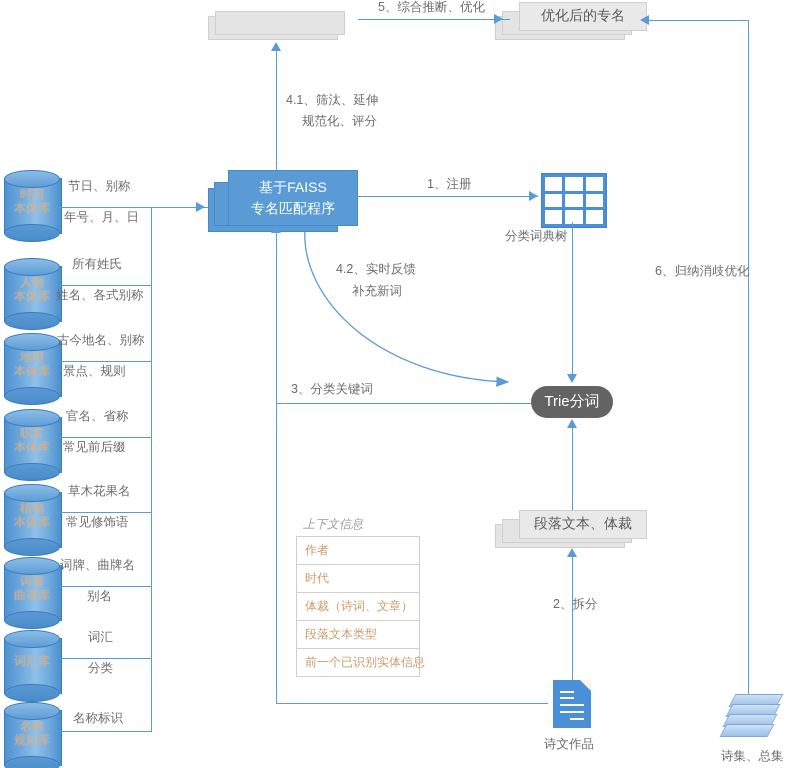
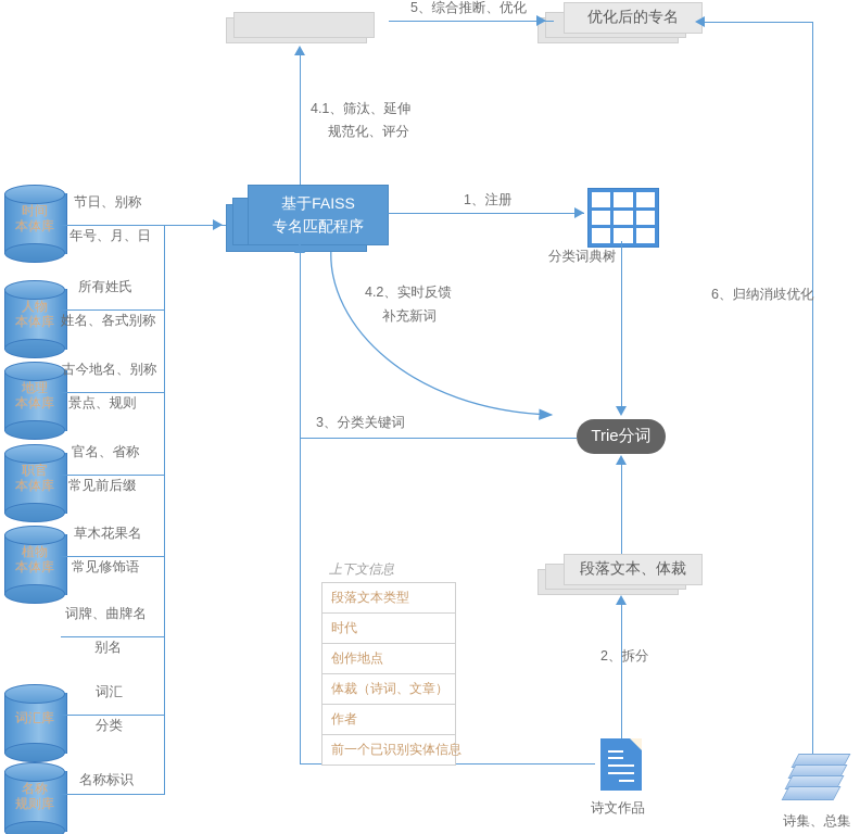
  时间
  本体库
  人物
  本体库
  地理
  本体库
  职官
  本体库
  植物
  本体库
- 词谱
- 曲谱库
  词汇库
  名称
  规则库
  节日、别称
  年号、月、日
  所有姓氏
  姓名、各式别称
  古今地名、别称
  景点、规则
  官名、省称
  常见前后缀
  草木花果名
  常见修饰语
  词牌、曲牌名
  别名
  词汇
  分类
  名称标识
  基于FAISS
  专名匹配程序
  优化后的专名
  4.1、筛汰、延伸
  规范化、评分
  5、综合推断、优化
  6、归纳消歧优化
  1、注册
  分类词典树
  Trie分词
  3、分类关键词
  4.2、实时反馈
  补充新词
  段落文本、体裁
  2、拆分
  上下文信息
- 作者
+ 段落文本类型
  时代
+ 创作地点
  体裁（诗词、文章）
- 段落文本类型
+ 作者
  前一个已识别实体信息
  诗文作品
  诗集、总集
